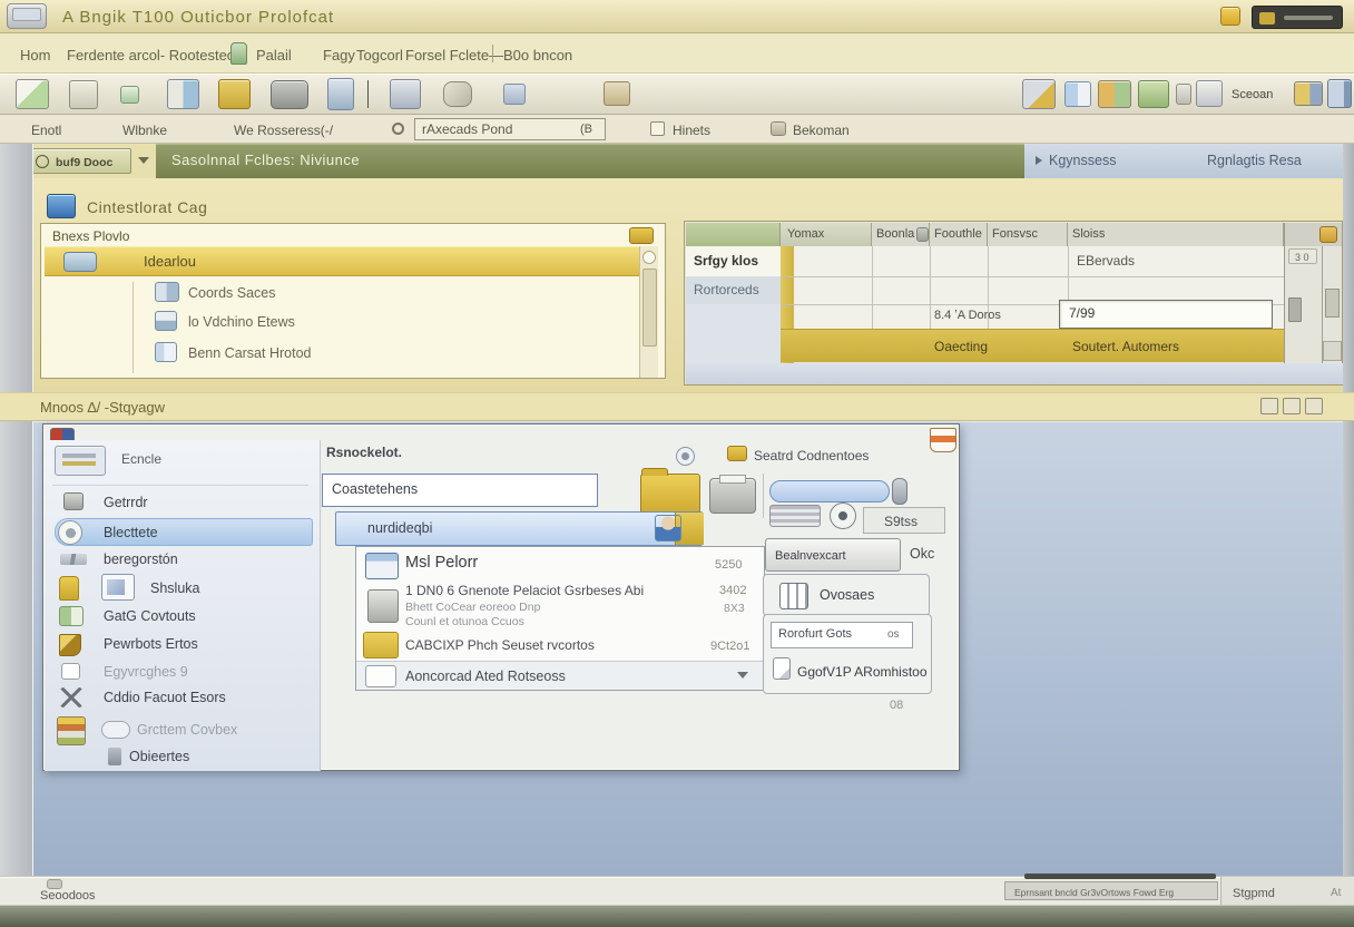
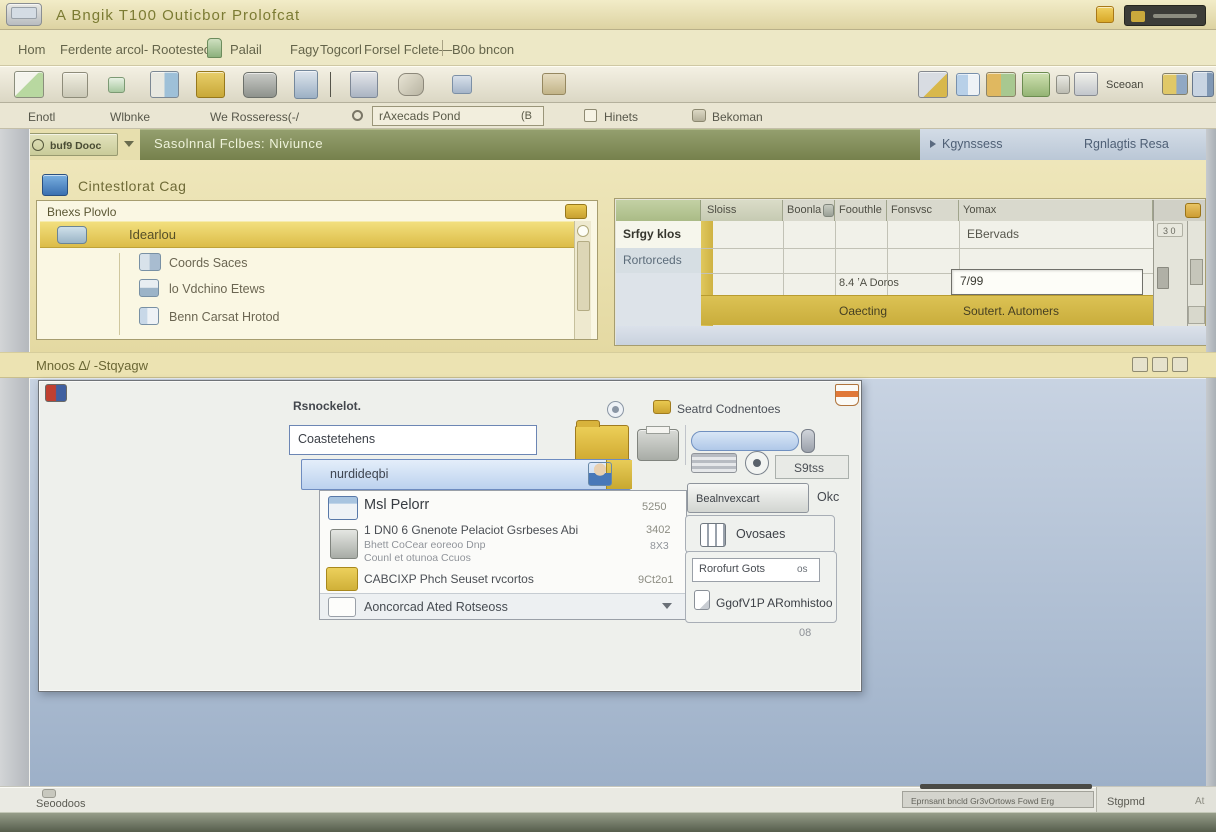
  A Bngik T100 Outicbor Prolofcat
  Hom
  Ferdente arcol- Rooteste
  Palail
  Fagy
  Togcorl
  Forsel Fclete—
  B0o bncon
  Sceoan
  Enotl
  Wlbnke
  We Rosseress(-/
  rAxecads Pond
  (B
  Hinets
  Bekoman
  buf9 Dooc
  Sasolnnal Fclbes: Niviunce
  Kgynssess
  Rgnlagtis Resa
  Cintestlorat Cag
  Bnexs Plovlo
  Idearlou
  Coords Saces
  lo Vdchino Etews
  Benn Carsat Hrotod
- Yomax
+ Sloiss
  Boonla
  Foouthle
  Fonsvsc
- Sloiss
+ Yomax
  Srfgy klos
  Rortorceds
  EBervads
  3 0
  8.4 ʼA Doros
  7/99
  Oaecting
  Soutert. Automers
  Mnoos ∆/ -Stqyagw
- Ecncle
- Getrrdr
- Blecttete
- beregorstón
- Shsluka
- GatG Covtouts
- Pewrbots Ertos
- Egyvrcghes 9
- Cddio Facuot Esors
- Grcttem Covbex
- Obieertes
  Rsnockelot.
  Seatrd Codnentoes
  Coastetehens
  nurdideqbi
  Msl Pelorr
  5250
  1 DN0 6 Gnenote Pelaciot Gsrbeses Abi
  3402
  Bhett CoCear eoreoo Dnp
  8X3
  Counl et otunoa Ccuos
  CABCIXP Phch Seuset rvcortos
  9Ct2o1
  Aoncorcad Ated Rotseoss
  S9tss
  Bealnvexcart
  Okc
  Ovosaes
  Rorofurt Gots
  os
  GgofV1P ARomhistoo
  08
  Seoodoos
  Eprnsant bncld Gr3vOrtows Fowd Erg
  Stgpmd
  At
